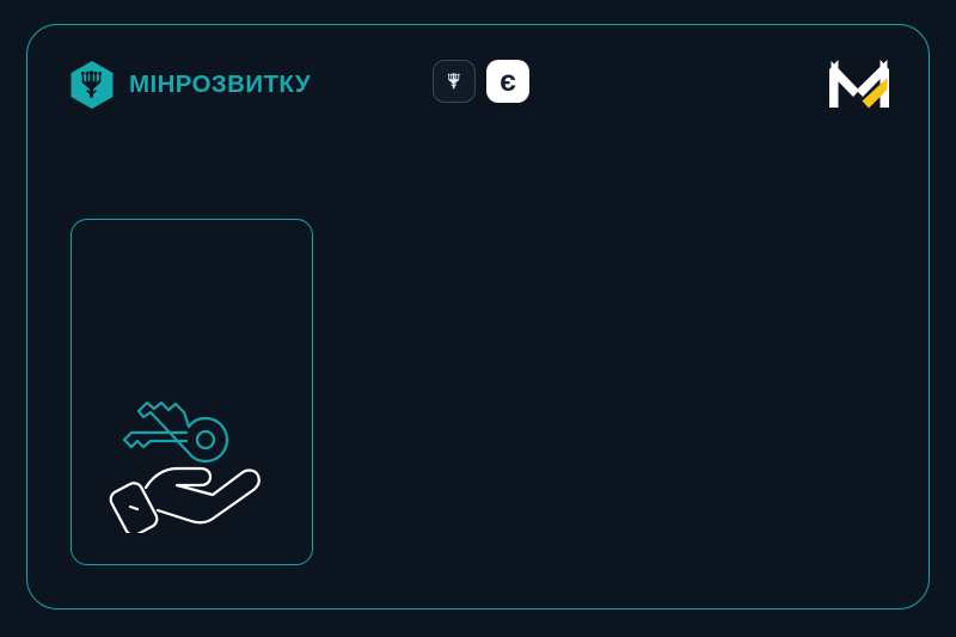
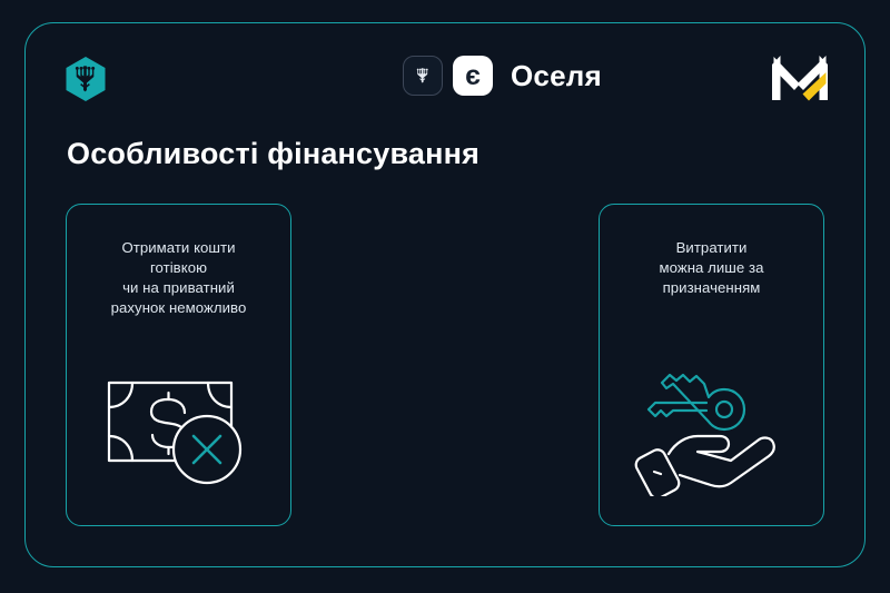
- МІНРОЗВИТКУ
  є
+ Оселя
+ Особливості фінансування
+ Отримати кошти
+ готівкою
+ чи на приватний
+ рахунок неможливо
+ Витратити
+ можна лише за
+ призначенням
